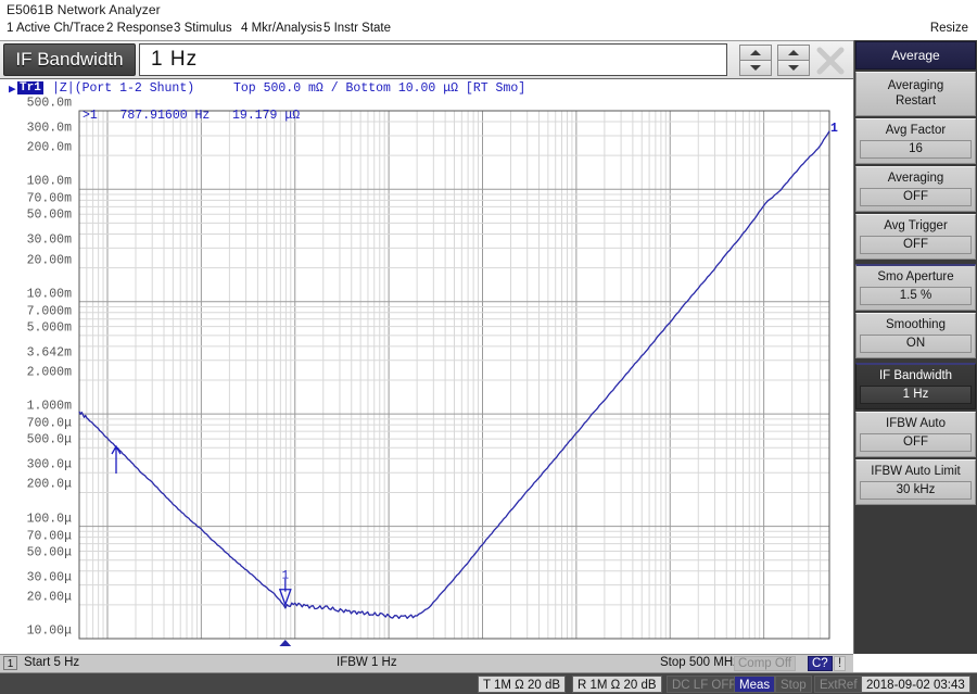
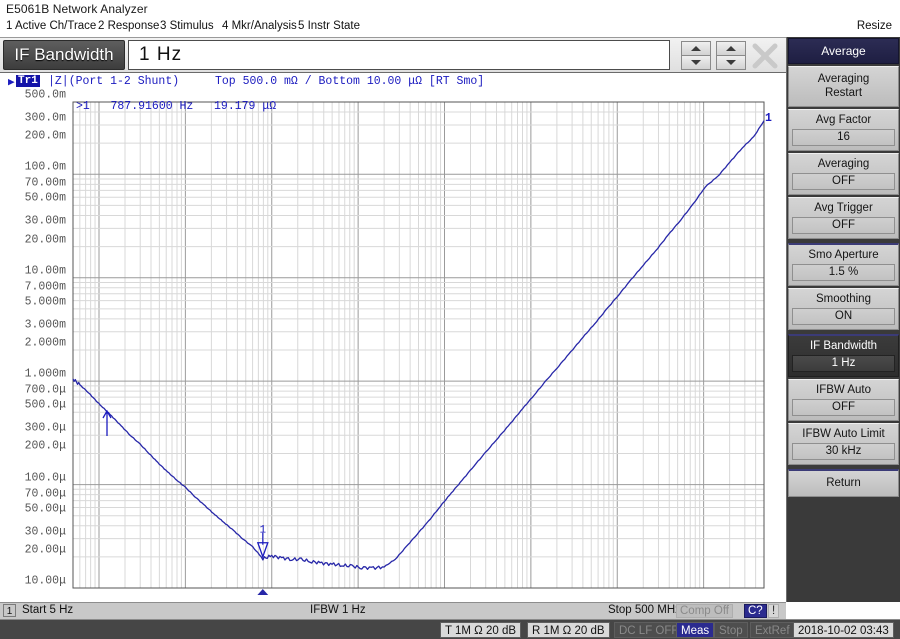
  E5061B Network Analyzer
  1 Active Ch/Trace
  2 Response
  3 Stimulus
  4 Mkr/Analysis
  5 Instr State
  Resize
  IF Bandwidth
  1 Hz
  ▶
  Tr1
  |Z|(Port 1-2 Shunt)
  Top 500.0 mΩ / Bottom 10.00 μΩ [RT Smo]
  500.0m
  300.0m
  200.0m
  100.0m
  70.00m
  50.00m
  30.00m
  20.00m
  10.00m
  7.000m
  5.000m
- 3.642m
+ 3.000m
  2.000m
  1.000m
  700.0μ
  500.0μ
  300.0μ
  200.0μ
  100.0μ
  70.00μ
  50.00μ
  30.00μ
  20.00μ
  10.00μ
  1
  >1 787.91600 Hz 19.179 μΩ
  1
  Average
  Averaging
  Restart
  Avg Factor
  16
  Averaging
  OFF
  Avg Trigger
  OFF
  Smo Aperture
  1.5 %
  Smoothing
  ON
  IF Bandwidth
  1 Hz
  IFBW Auto
  OFF
  IFBW Auto Limit
  30 kHz
+ Return
  1
  Start 5 Hz
  IFBW 1 Hz
  Stop 500 MH
  Comp Off
  C?
  !
  T 1M Ω 20 dB
  R 1M Ω 20 dB
  DC LF OFF
  Meas
  Stop
  ExtRef
- 2018-09-02 03:43
+ 2018-10-02 03:43
